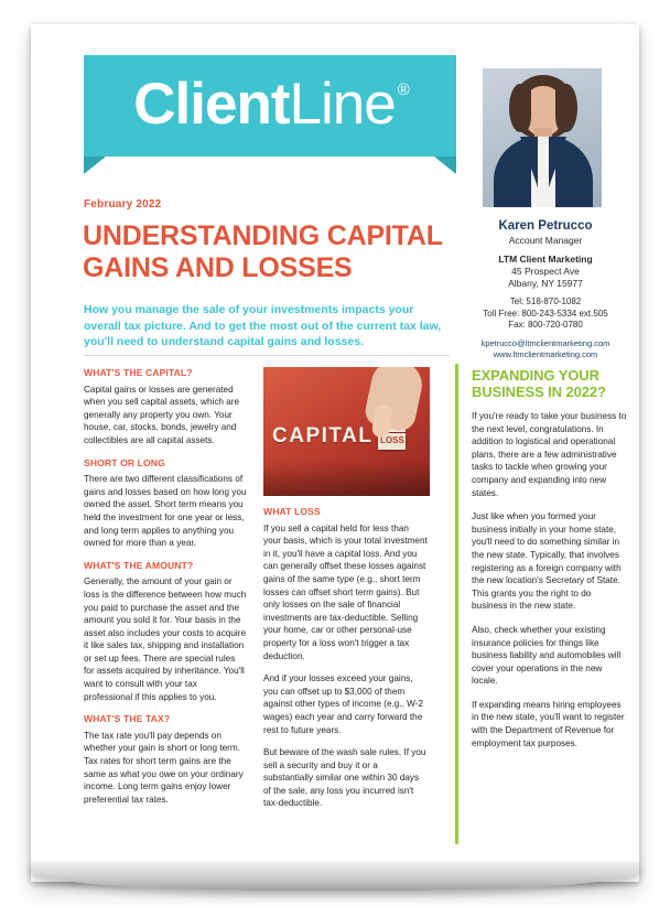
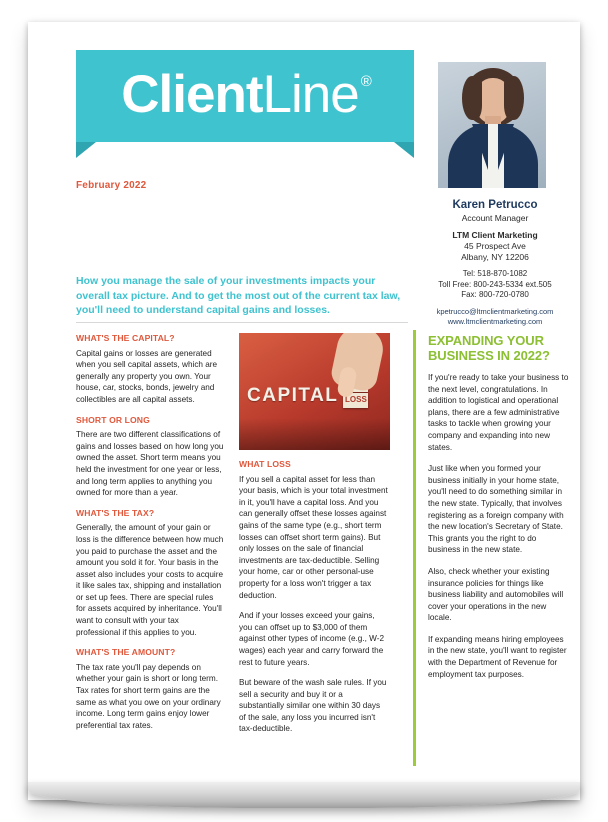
  ClientLine®
  Karen Petrucco
  Account Manager
  LTM Client Marketing
  45 Prospect Ave
- Albany, NY 15977
+ Albany, NY 12206
  Tel: 518-870-1082
  Toll Free: 800-243-5334 ext.505
  Fax: 800-720-0780
  kpetrucco@ltmclientmarketing.com
  www.ltmclientmarketing.com
  February 2022
- UNDERSTANDING CAPITAL GAINS AND LOSSES
  How you manage the sale of your investments impacts your overall tax picture. And to get the most out of the current tax law, you'll need to understand capital gains and losses.
  WHAT'S THE CAPITAL?
  Capital gains or losses are generated when you sell capital assets, which are generally any property you own. Your house, car, stocks, bonds, jewelry and collectibles are all capital assets.
  SHORT OR LONG
  There are two different classifications of gains and losses based on how long you owned the asset. Short term means you held the investment for one year or less, and long term applies to anything you owned for more than a year.
- WHAT'S THE AMOUNT?
+ WHAT'S THE TAX?
  Generally, the amount of your gain or loss is the difference between how much you paid to purchase the asset and the amount you sold it for. Your basis in the asset also includes your costs to acquire it like sales tax, shipping and installation or set up fees. There are special rules for assets acquired by inheritance. You'll want to consult with your tax professional if this applies to you.
- WHAT'S THE TAX?
+ WHAT'S THE AMOUNT?
  The tax rate you'll pay depends on whether your gain is short or long term. Tax rates for short term gains are the same as what you owe on your ordinary income. Long term gains enjoy lower preferential tax rates.
  CAPITAL
  LOSS
  WHAT LOSS
- If you sell a capital held for less than your basis, which is your total investment in it, you'll have a capital loss. And you can generally offset these losses against gains of the same type (e.g., short term losses can offset short term gains). But only losses on the sale of financial investments are tax-deductible. Selling your home, car or other personal-use property for a loss won't trigger a tax deduction.
+ If you sell a capital asset for less than your basis, which is your total investment in it, you'll have a capital loss. And you can generally offset these losses against gains of the same type (e.g., short term losses can offset short term gains). But only losses on the sale of financial investments are tax-deductible. Selling your home, car or other personal-use property for a loss won't trigger a tax deduction.
  And if your losses exceed your gains, you can offset up to $3,000 of them against other types of income (e.g., W-2 wages) each year and carry forward the rest to future years.
  But beware of the wash sale rules. If you sell a security and buy it or a substantially similar one within 30 days of the sale, any loss you incurred isn't tax-deductible.
  EXPANDING YOUR BUSINESS IN 2022?
  If you're ready to take your business to the next level, congratulations. In addition to logistical and operational plans, there are a few administrative tasks to tackle when growing your company and expanding into new states.
  Just like when you formed your business initially in your home state, you'll need to do something similar in the new state. Typically, that involves registering as a foreign company with the new location's Secretary of State. This grants you the right to do business in the new state.
  Also, check whether your existing insurance policies for things like business liability and automobiles will cover your operations in the new locale.
  If expanding means hiring employees in the new state, you'll want to register with the Department of Revenue for employment tax purposes.
